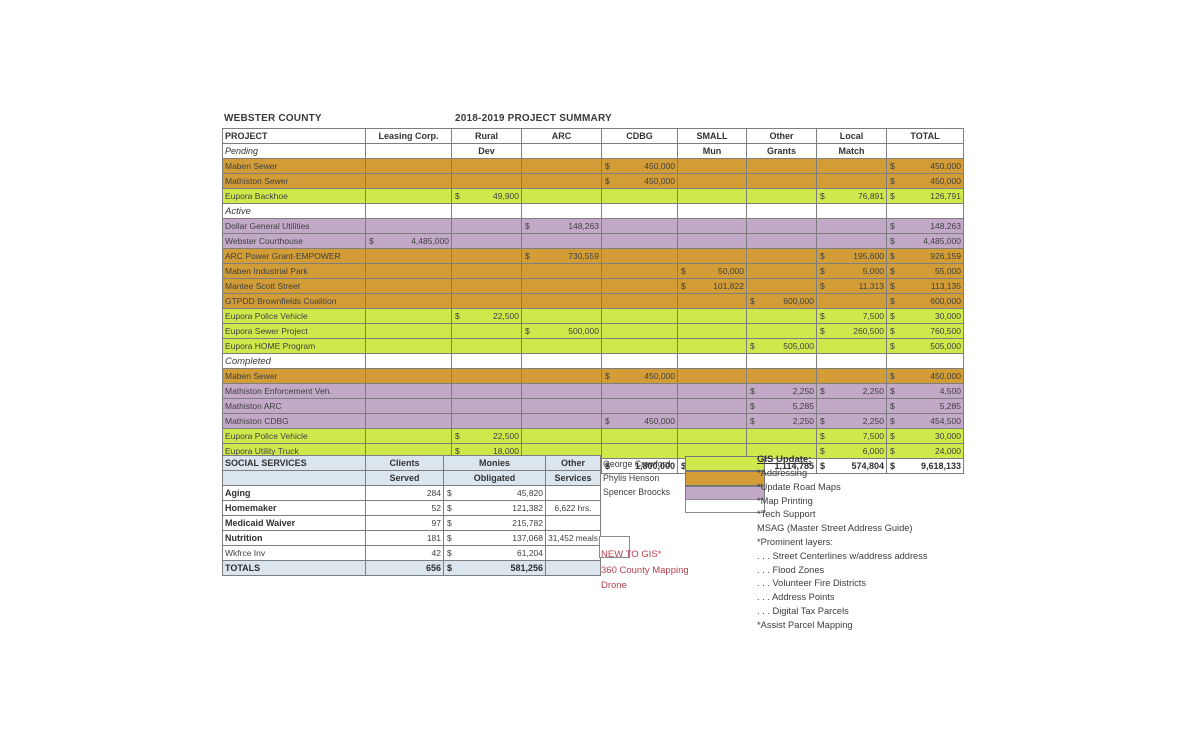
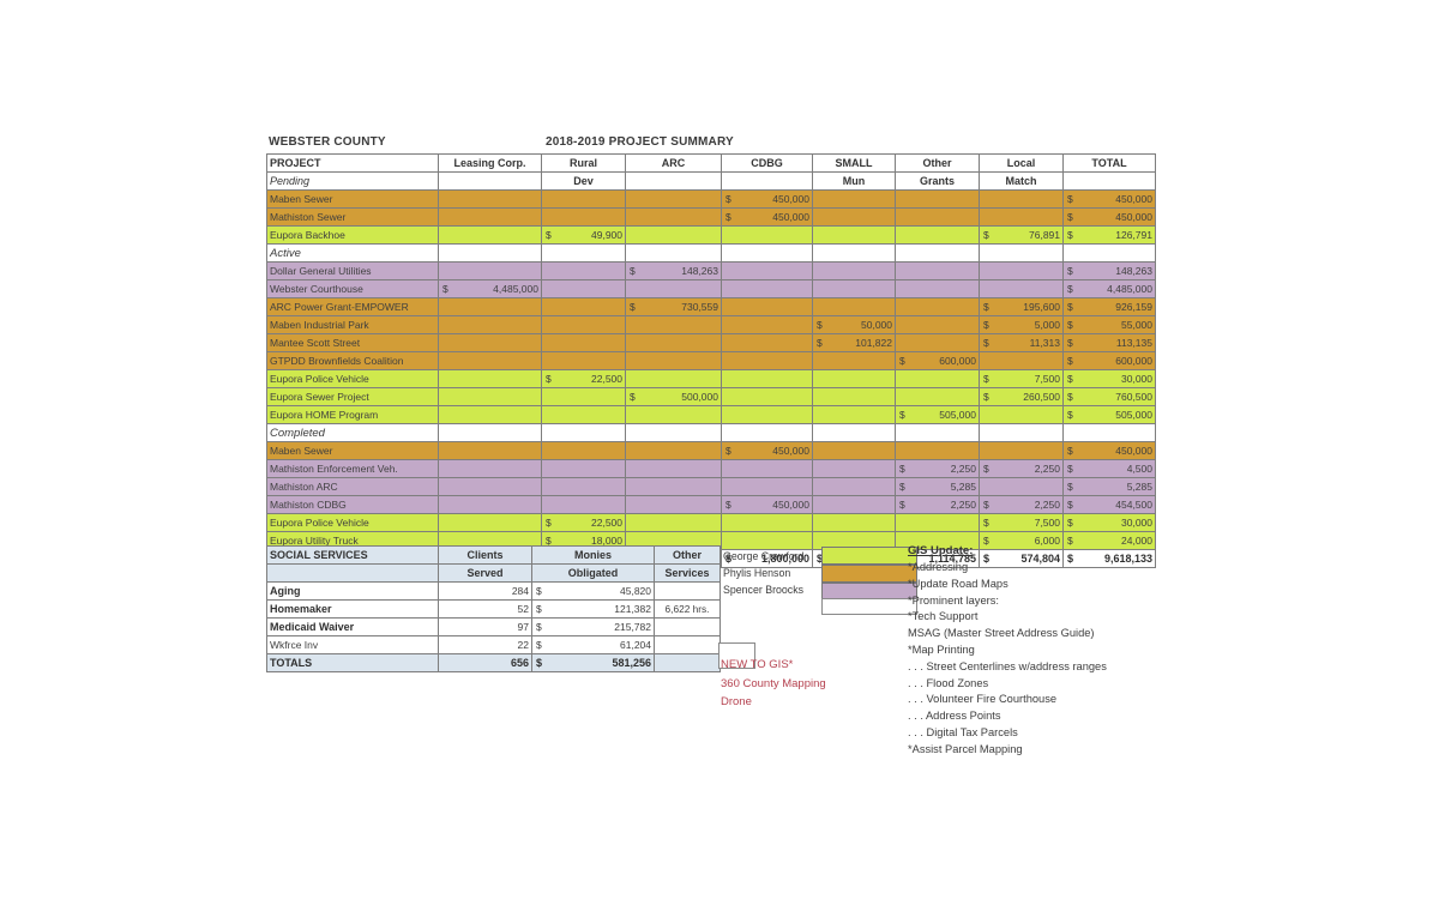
  WEBSTER COUNTY
  2018-2019 PROJECT SUMMARY
  PROJECT	Leasing Corp.	Rural	ARC	CDBG	SMALL	Other	Local	TOTAL
  Pending		Dev			Mun	Grants	Match
  Maben Sewer				$ 450,000				$ 450,000
  Mathiston Sewer				$ 450,000				$ 450,000
  Eupora Backhoe		$ 49,900					$ 76,891	$ 126,791
  Active
  Dollar General Utilities			$ 148,263					$ 148,263
  Webster Courthouse	$ 4,485,000							$ 4,485,000
  ARC Power Grant-EMPOWER			$ 730,559				$ 195,600	$ 926,159
  Maben Industrial Park					$ 50,000		$ 5,000	$ 55,000
  Mantee Scott Street					$ 101,822		$ 11,313	$ 113,135
  GTPDD Brownfields Coalition						$ 600,000		$ 600,000
  Eupora Police Vehicle		$ 22,500					$ 7,500	$ 30,000
  Eupora Sewer Project			$ 500,000				$ 260,500	$ 760,500
  Eupora HOME Program						$ 505,000		$ 505,000
  Completed
  Maben Sewer				$ 450,000				$ 450,000
  Mathiston Enforcement Veh.						$ 2,250	$ 2,250	$ 4,500
  Mathiston ARC						$ 5,285		$ 5,285
  Mathiston CDBG				$ 450,000		$ 2,250	$ 2,250	$ 454,500
  Eupora Police Vehicle		$ 22,500					$ 7,500	$ 30,000
  Eupora Utility Truck		$ 18,000					$ 6,000	$ 24,000
  SOCIAL SERVICES	Clients	Monies	Other
  	Served	Obligated	Services
  Aging	284	$ 45,820
  Homemaker	52	$ 121,382	6,622 hrs.
  Medicaid Waiver	97	$ 215,782
- Nutrition	181	$ 137,068	31,452 meals
- Wkfrce Inv	42	$ 61,204
+ Wkfrce Inv	22	$ 61,204
  TOTALS	656	$ 581,256
  George Crawford
  Phylis Henson
  Spencer Broocks
  GIS Update:
  *Addressing
  *Update Road Maps
- *Map Printing
+ *Prominent layers:
  *Tech Support
  MSAG (Master Street Address Guide)
- *Prominent layers:
+ *Map Printing
- . . . Street Centerlines w/address address
+ . . . Street Centerlines w/address ranges
  . . . Flood Zones
- . . . Volunteer Fire Districts
+ . . . Volunteer Fire Courthouse
  . . . Address Points
  . . . Digital Tax Parcels
  *Assist Parcel Mapping
  NEW TO GIS*
  360 County Mapping
  Drone
